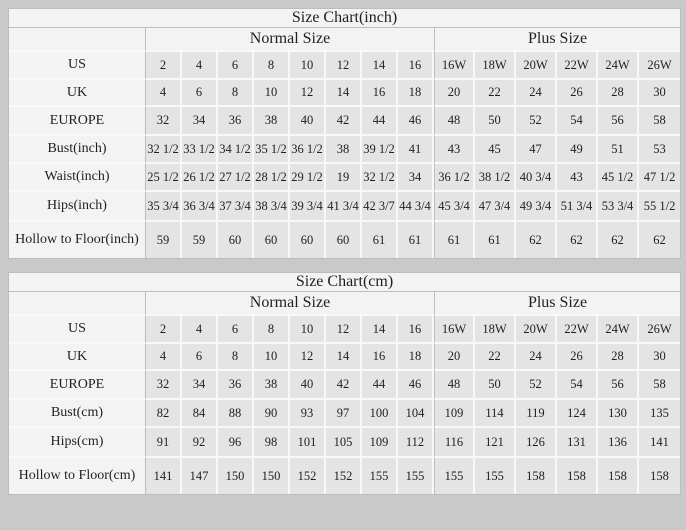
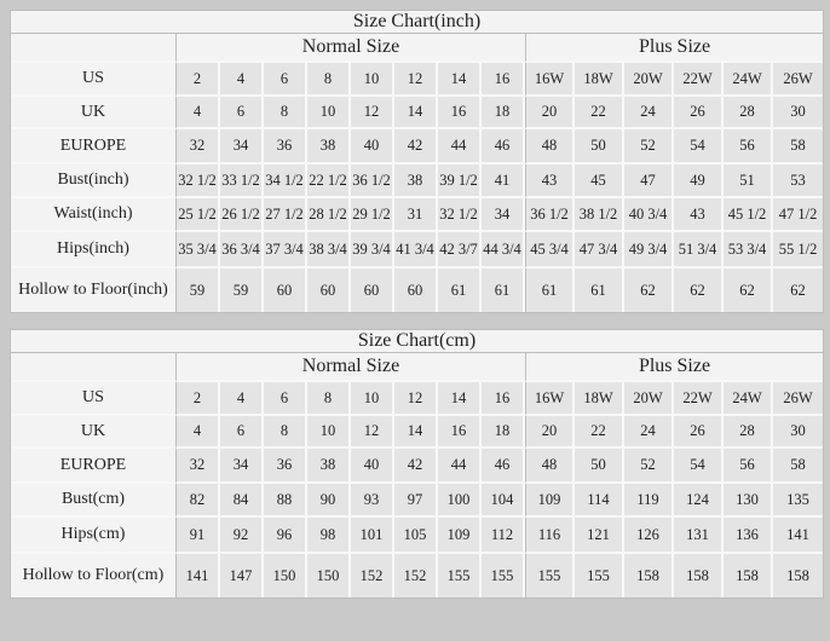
  Size Chart(inch)
  	Normal Size	Plus Size
  US	2	4	6	8	10	12	14	16	16W	18W	20W	22W	24W	26W
  UK	4	6	8	10	12	14	16	18	20	22	24	26	28	30
  EUROPE	32	34	36	38	40	42	44	46	48	50	52	54	56	58
- Bust(inch)	32 1/2	33 1/2	34 1/2	35 1/2	36 1/2	38	39 1/2	41	43	45	47	49	51	53
+ Bust(inch)	32 1/2	33 1/2	34 1/2	22 1/2	36 1/2	38	39 1/2	41	43	45	47	49	51	53
- Waist(inch)	25 1/2	26 1/2	27 1/2	28 1/2	29 1/2	19	32 1/2	34	36 1/2	38 1/2	40 3/4	43	45 1/2	47 1/2
+ Waist(inch)	25 1/2	26 1/2	27 1/2	28 1/2	29 1/2	31	32 1/2	34	36 1/2	38 1/2	40 3/4	43	45 1/2	47 1/2
  Hips(inch)	35 3/4	36 3/4	37 3/4	38 3/4	39 3/4	41 3/4	42 3/7	44 3/4	45 3/4	47 3/4	49 3/4	51 3/4	53 3/4	55 1/2
  Hollow to Floor(inch)	59	59	60	60	60	60	61	61	61	61	62	62	62	62
  Size Chart(cm)
  	Normal Size	Plus Size
  US	2	4	6	8	10	12	14	16	16W	18W	20W	22W	24W	26W
  UK	4	6	8	10	12	14	16	18	20	22	24	26	28	30
  EUROPE	32	34	36	38	40	42	44	46	48	50	52	54	56	58
  Bust(cm)	82	84	88	90	93	97	100	104	109	114	119	124	130	135
  Hips(cm)	91	92	96	98	101	105	109	112	116	121	126	131	136	141
  Hollow to Floor(cm)	141	147	150	150	152	152	155	155	155	155	158	158	158	158
